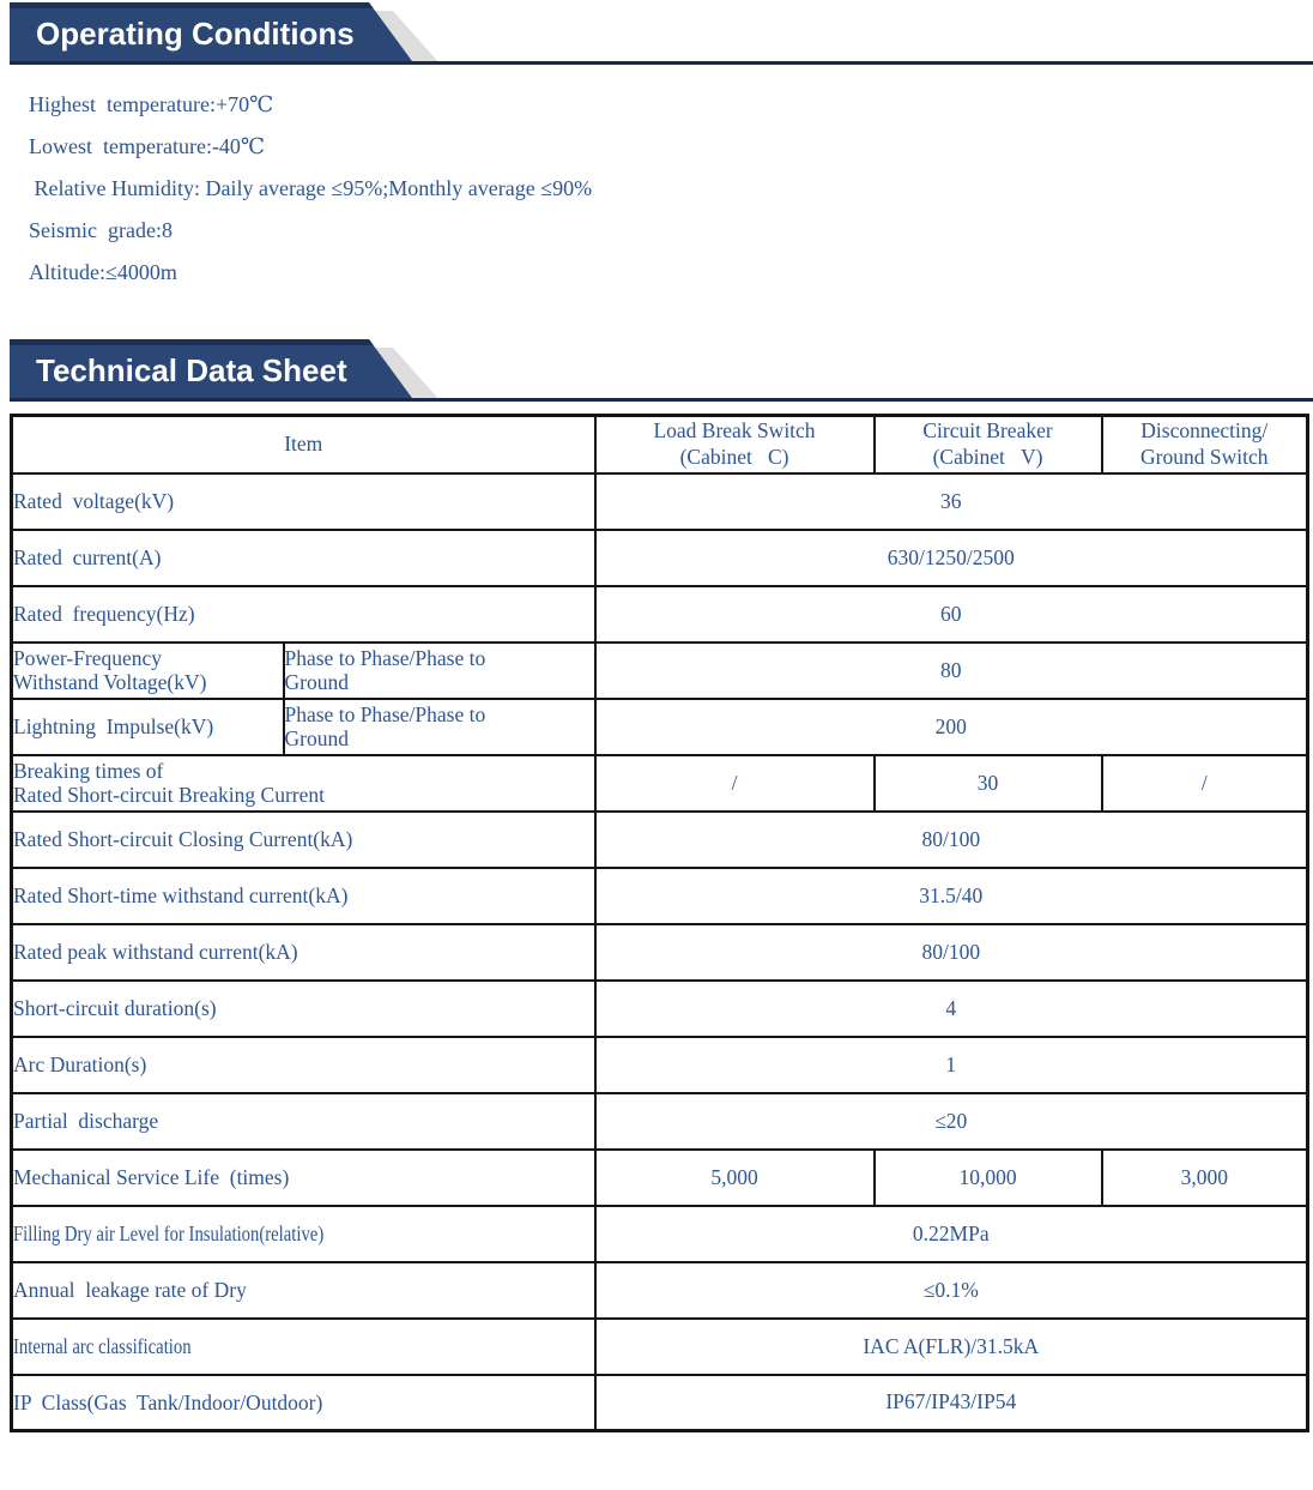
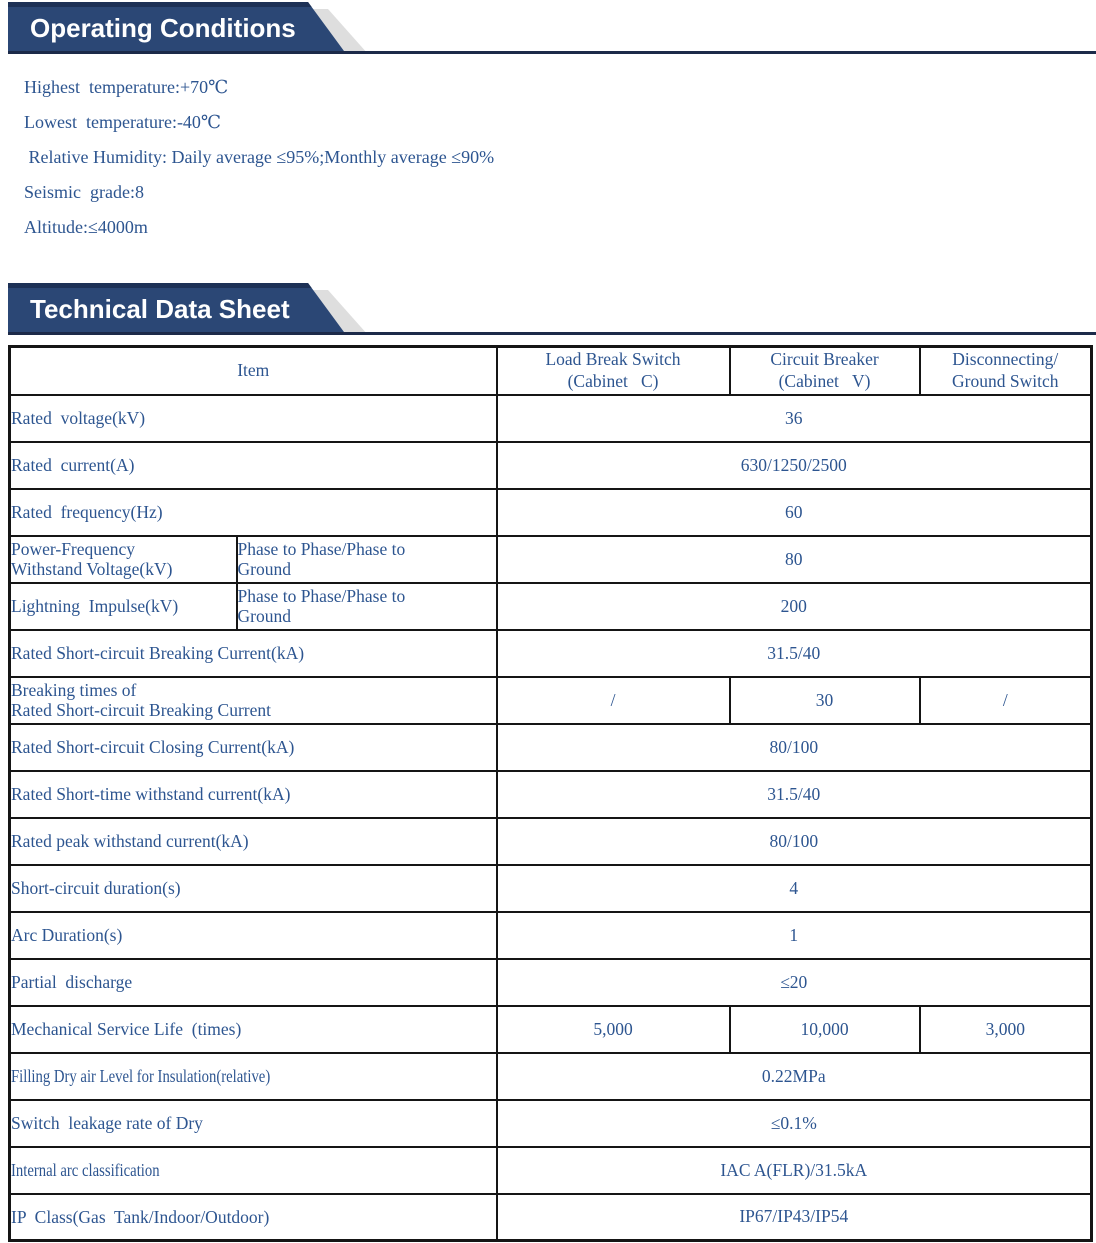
  Operating Conditions
  Highest temperature:+70℃
  Lowest temperature:-40℃
  Relative Humidity: Daily average ≤95%;Monthly average ≤90%
  Seismic grade:8
  Altitude:≤4000m
  Technical Data Sheet
  Item	Load Break Switch (Cabinet C)	Circuit Breaker (Cabinet V)	Disconnecting/ Ground Switch
  Rated voltage(kV)	36
  Rated current(A)	630/1250/2500
  Rated frequency(Hz)	60
  Power-Frequency Withstand Voltage(kV)	Phase to Phase/Phase to Ground	80
  Lightning Impulse(kV)	Phase to Phase/Phase to Ground	200
+ Rated Short-circuit Breaking Current(kA)	31.5/40
  Breaking times of Rated Short-circuit Breaking Current	/	30	/
  Rated Short-circuit Closing Current(kA)	80/100
  Rated Short-time withstand current(kA)	31.5/40
  Rated peak withstand current(kA)	80/100
  Short-circuit duration(s)	4
  Arc Duration(s)	1
  Partial discharge	≤20
  Mechanical Service Life (times)	5,000	10,000	3,000
  Filling Dry air Level for Insulation(relative)	0.22MPa
- Annual leakage rate of Dry	≤0.1%
+ Switch leakage rate of Dry	≤0.1%
  Internal arc classification	IAC A(FLR)/31.5kA
  IP Class(Gas Tank/Indoor/Outdoor)	IP67/IP43/IP54
